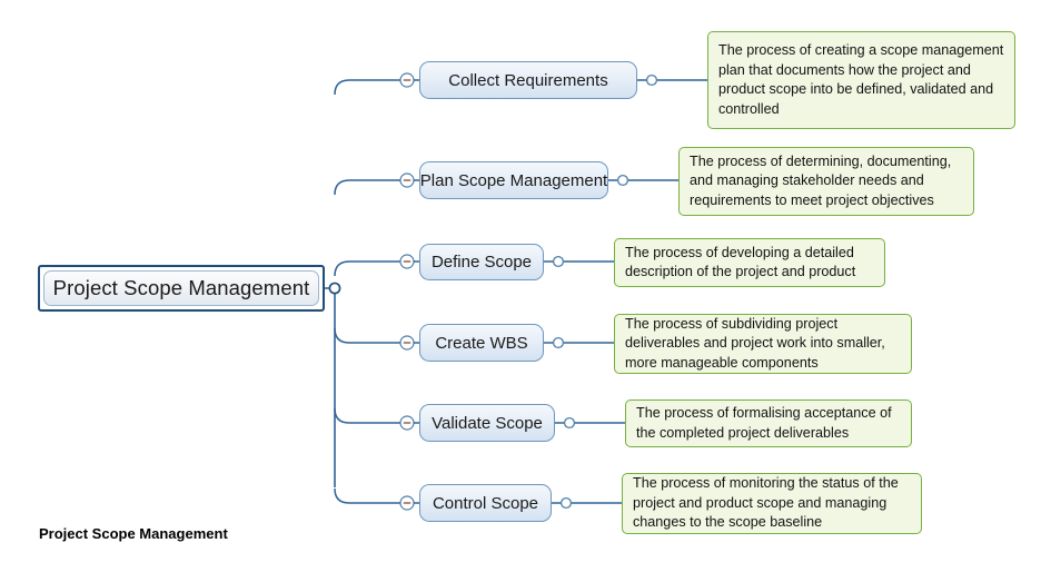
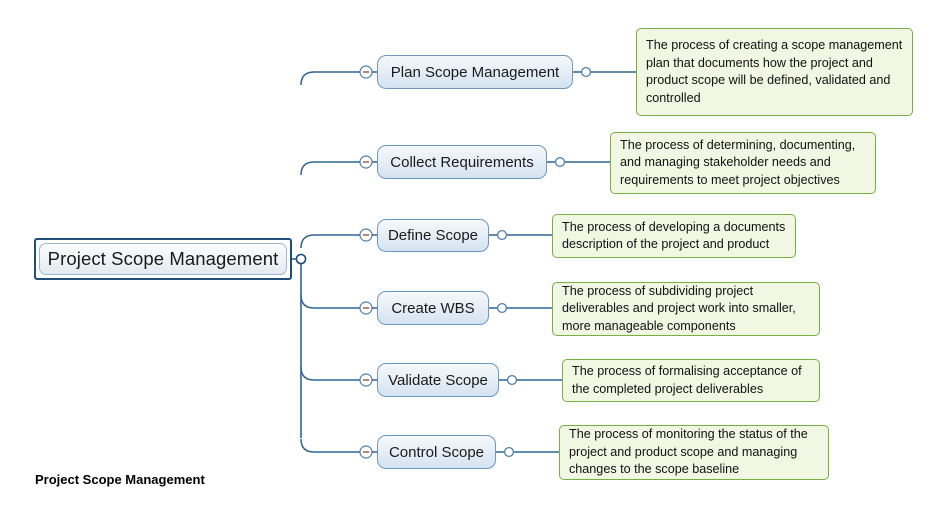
  Project Scope Management
- Collect Requirements
+ Plan Scope Management
- The process of creating a scope management plan that documents how the project and product scope into be defined, validated and controlled
+ The process of creating a scope management plan that documents how the project and product scope will be defined, validated and controlled
- Plan Scope Management
+ Collect Requirements
  The process of determining, documenting, and managing stakeholder needs and requirements to meet project objectives
  Define Scope
- The process of developing a detailed description of the project and product
+ The process of developing a documents description of the project and product
  Create WBS
  The process of subdividing project deliverables and project work into smaller, more manageable components
  Validate Scope
  The process of formalising acceptance of the completed project deliverables
  Control Scope
  The process of monitoring the status of the project and product scope and managing changes to the scope baseline
  Project Scope Management
